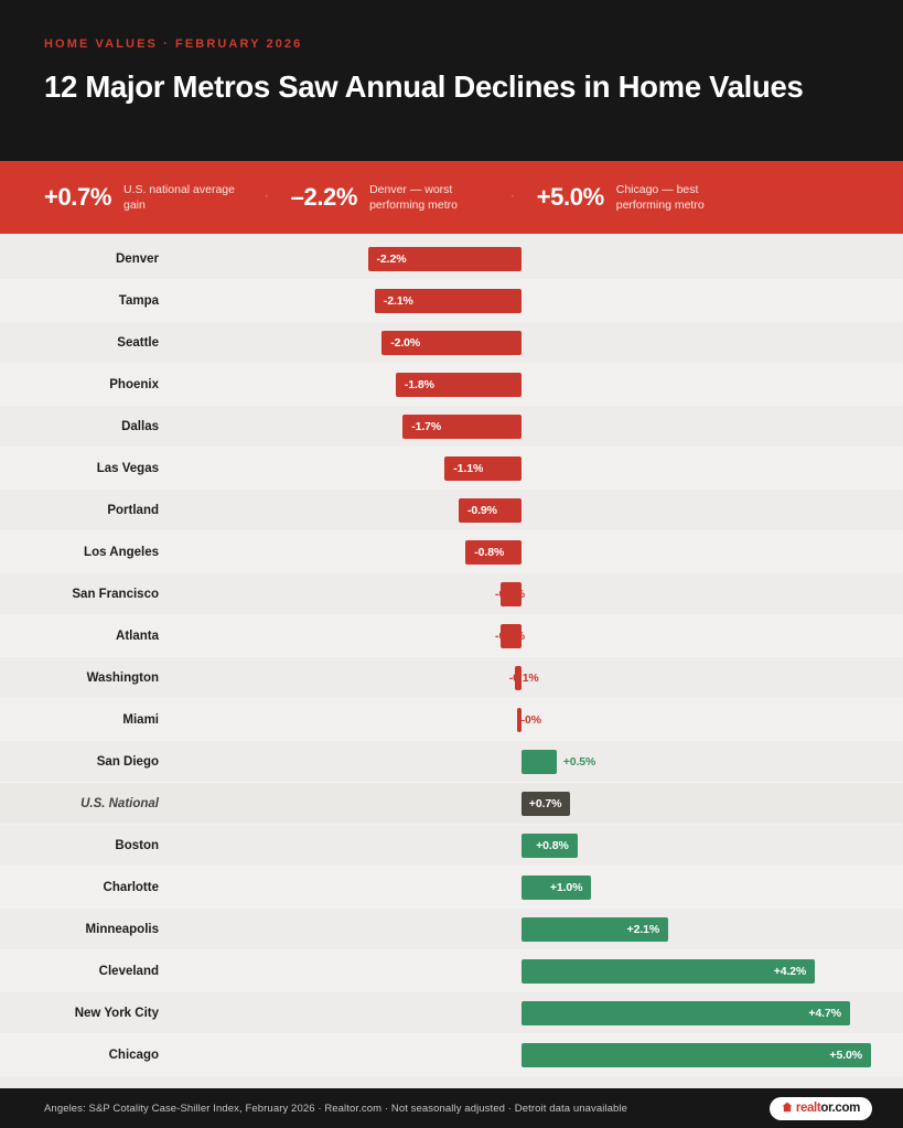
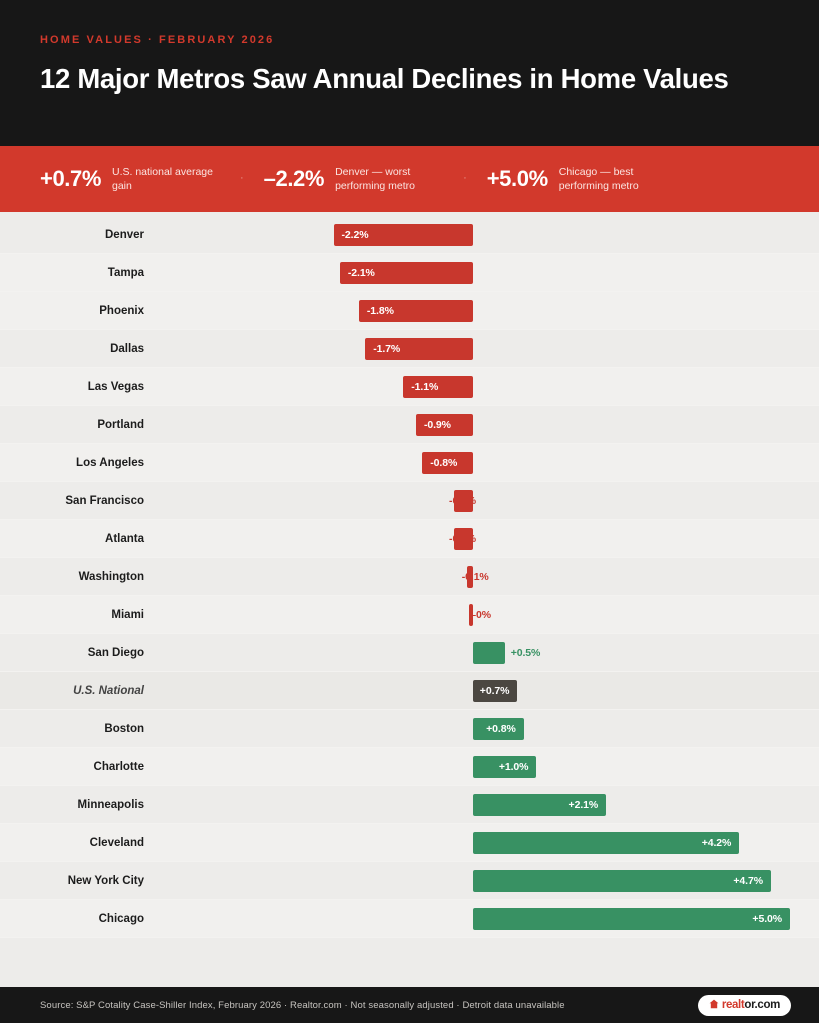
  HOME VALUES · FEBRUARY 2026
  12 Major Metros Saw Annual Declines in Home Values
  +0.7%
  U.S. national average gain
  ·
  –2.2%
  Denver — worst performing metro
  ·
  +5.0%
  Chicago — best performing metro
  Denver
  -2.2%
  Tampa
  -2.1%
- Seattle
- -2.0%
  Phoenix
  -1.8%
  Dallas
  -1.7%
  Las Vegas
  -1.1%
  Portland
  -0.9%
  Los Angeles
  -0.8%
  San Francisco
  Atlanta
  Washington
  Miami
  –0%
  San Diego
  +0.5%
  U.S. National
  +0.7%
  Boston
  +0.8%
  Charlotte
  +1.0%
  Minneapolis
  +2.1%
  Cleveland
  +4.2%
  New York City
  +4.7%
  Chicago
  +5.0%
- Angeles: S&P Cotality Case-Shiller Index, February 2026 · Realtor.com · Not seasonally adjusted · Detroit data unavailable
+ Source: S&P Cotality Case-Shiller Index, February 2026 · Realtor.com · Not seasonally adjusted · Detroit data unavailable
  realtor.com
